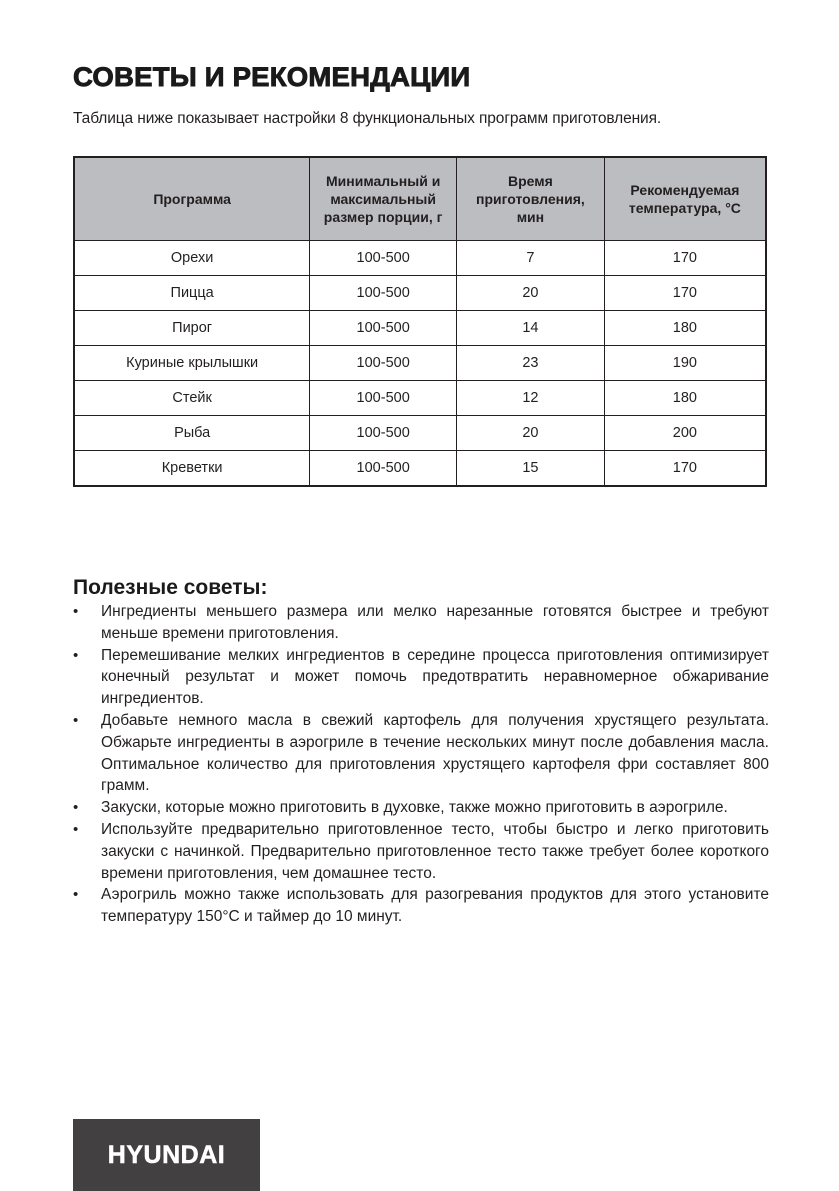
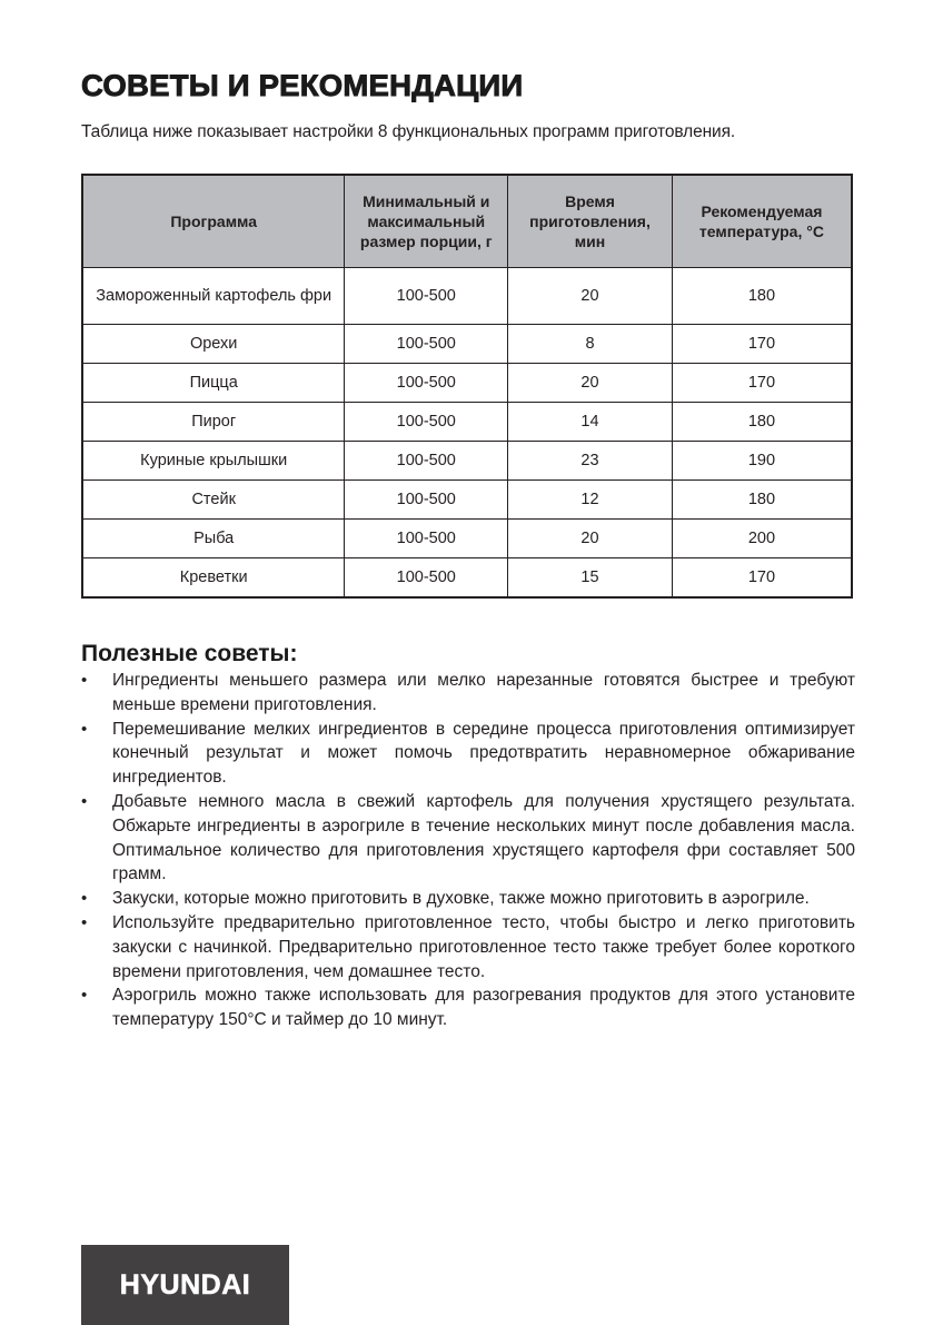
  СОВЕТЫ И РЕКОМЕНДАЦИИ
  Таблица ниже показывает настройки 8 функциональных программ приготовления.
  Программа	Минимальный и максимальный размер порции, г	Время приготовления, мин	Рекомендуемая температура, °C
+ Замороженный картофель фри	100-500	20	180
- Орехи	100-500	7	170
+ Орехи	100-500	8	170
  Пицца	100-500	20	170
  Пирог	100-500	14	180
  Куриные крылышки	100-500	23	190
  Стейк	100-500	12	180
  Рыба	100-500	20	200
  Креветки	100-500	15	170
  Полезные советы:
  •
  Ингредиенты меньшего размера или мелко нарезанные готовятся быстрее и требуют меньше времени приготовления.
  •
  Перемешивание мелких ингредиентов в середине процесса приготовления оптимизирует конечный результат и может помочь предотвратить неравномерное обжаривание ингредиентов.
  •
- Добавьте немного масла в свежий картофель для получения хрустящего результата. Обжарьте ингредиенты в аэрогриле в течение нескольких минут после добавления масла. Оптимальное количество для приготовления хрустящего картофеля фри составляет 800 грамм.
+ Добавьте немного масла в свежий картофель для получения хрустящего результата. Обжарьте ингредиенты в аэрогриле в течение нескольких минут после добавления масла. Оптимальное количество для приготовления хрустящего картофеля фри составляет 500 грамм.
  •
  Закуски, которые можно приготовить в духовке, также можно приготовить в аэрогриле.
  •
  Используйте предварительно приготовленное тесто, чтобы быстро и легко приготовить закуски с начинкой. Предварительно приготовленное тесто также требует более короткого времени приготовления, чем домашнее тесто.
  •
  Аэрогриль можно также использовать для разогревания продуктов для этого установите температуру 150°C и таймер до 10 минут.
  HYUNDAI
